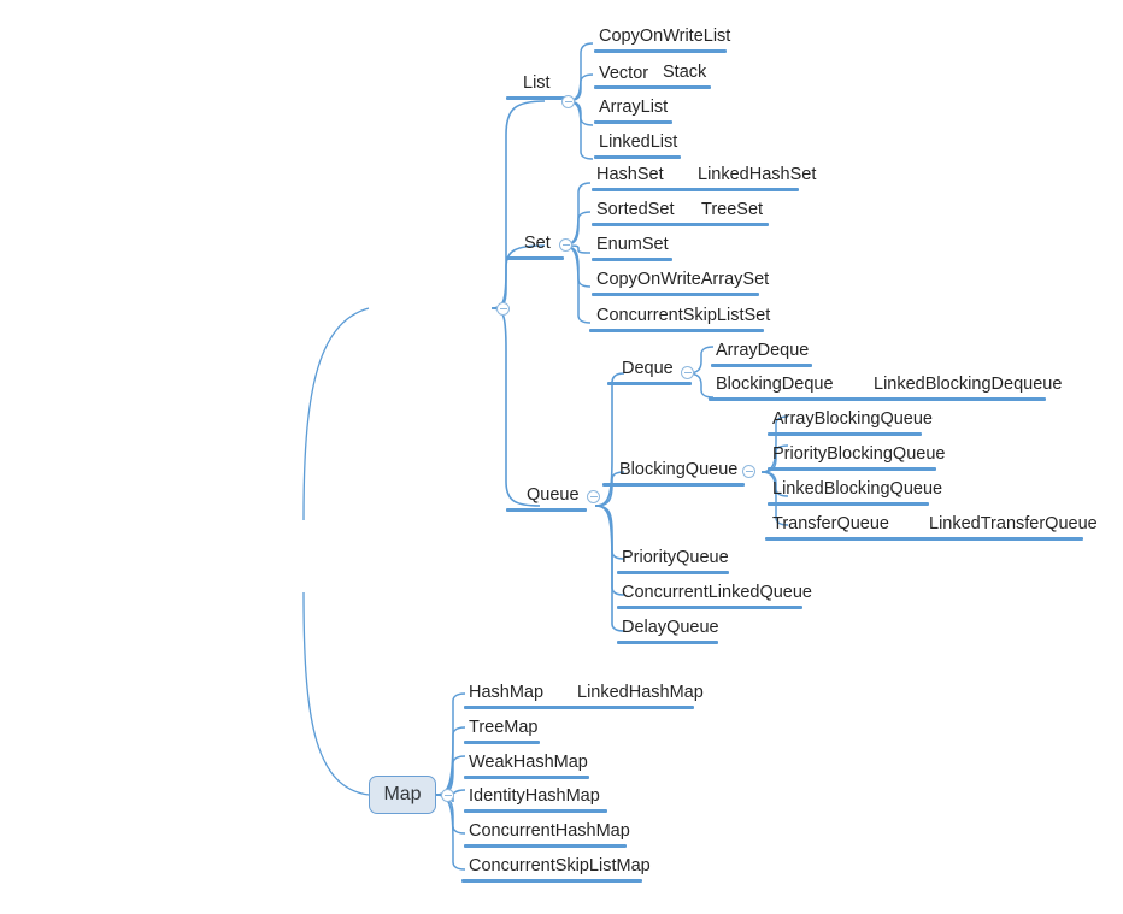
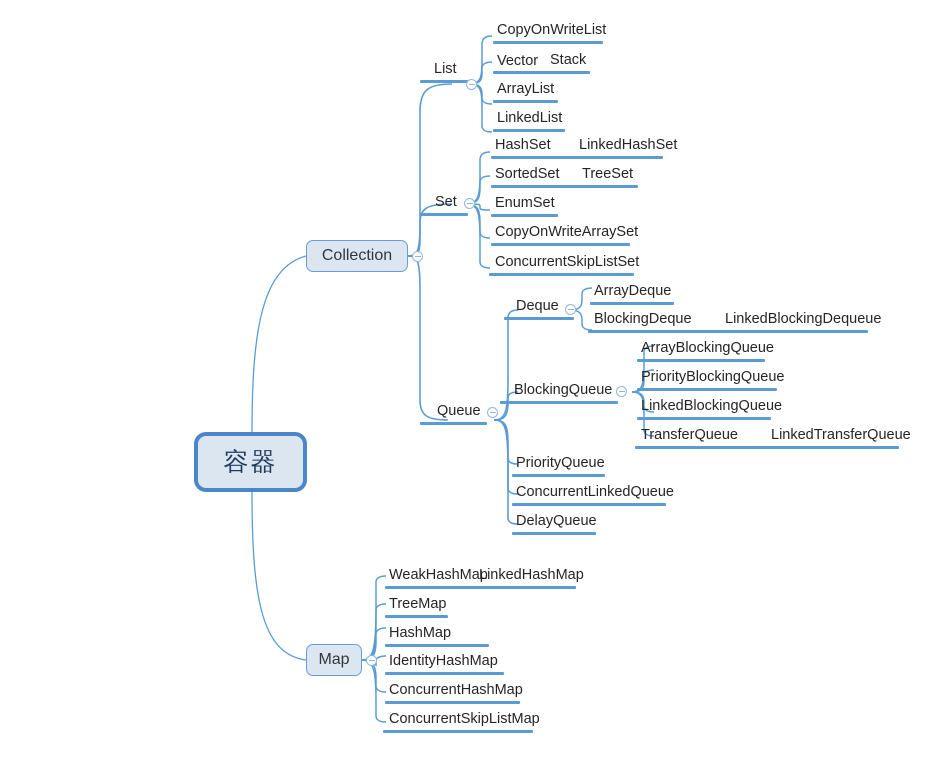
+ 容器
+ Collection
  Map
  List
  CopyOnWriteList
  Vector
  Stack
  ArrayList
  LinkedList
  Set
  HashSet
  LinkedHashSet
  SortedSet
  TreeSet
  EnumSet
  CopyOnWriteArraySet
  ConcurrentSkipListSet
  Queue
  Deque
  ArrayDeque
  BlockingDeque
  LinkedBlockingDequeue
  BlockingQueue
  ArrayBlockingQueue
  PriorityBlockingQueue
  LinkedBlockingQueue
  TransferQueue
  LinkedTransferQueue
  PriorityQueue
  ConcurrentLinkedQueue
  DelayQueue
- HashMap
+ WeakHashMap
  LinkedHashMap
  TreeMap
- WeakHashMap
+ HashMap
  IdentityHashMap
  ConcurrentHashMap
  ConcurrentSkipListMap
